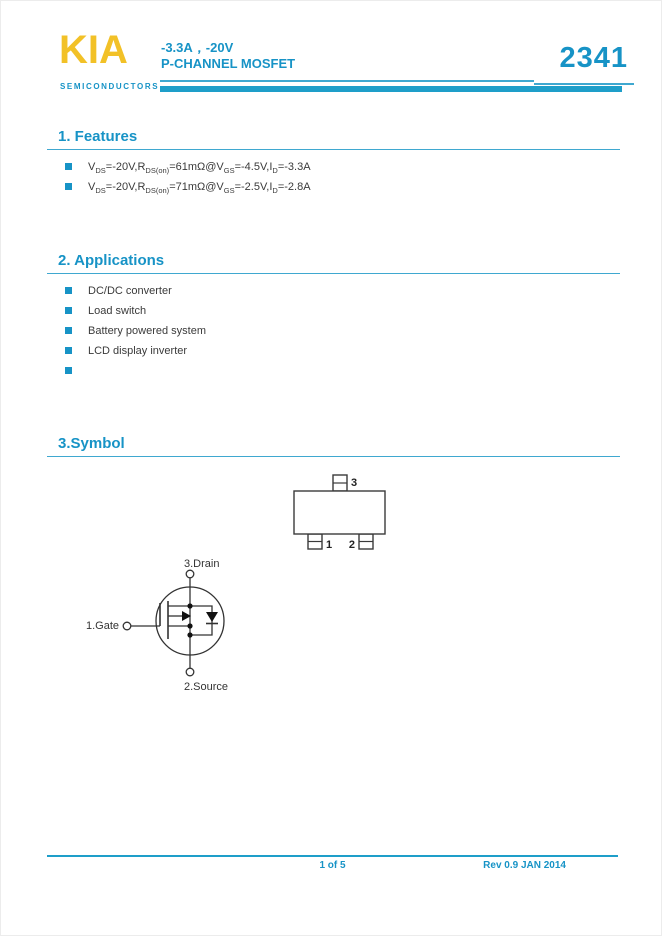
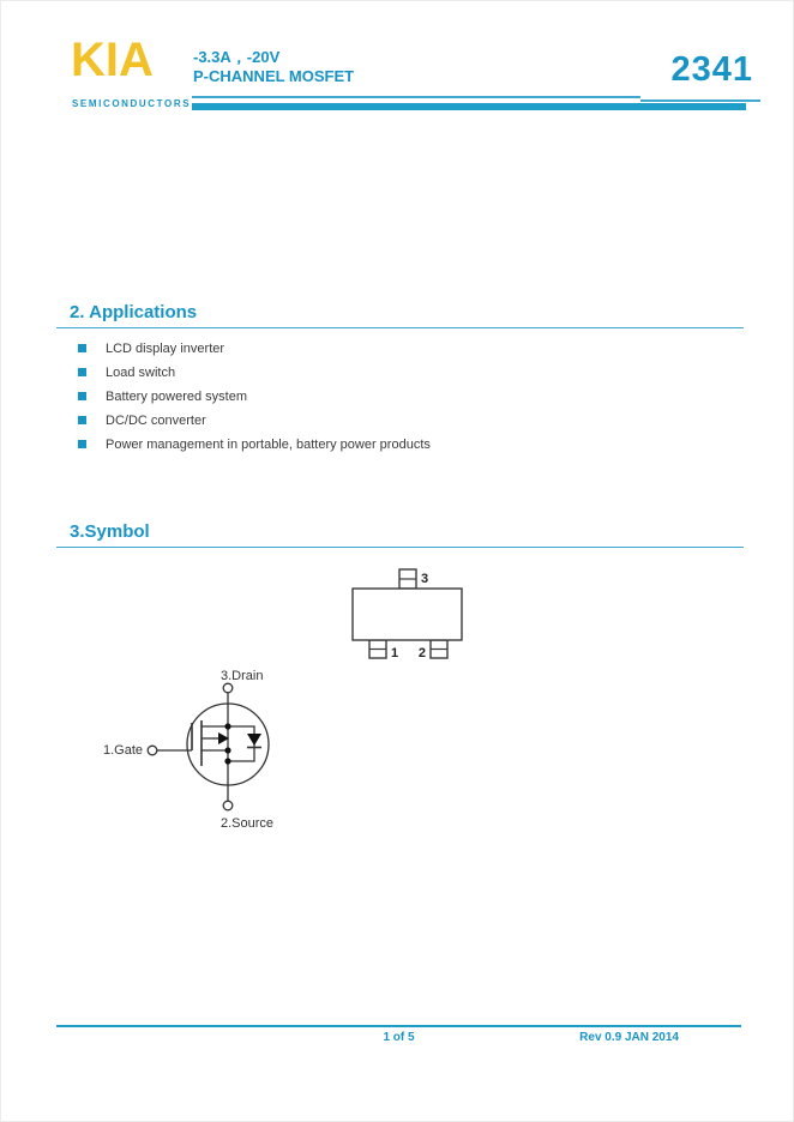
  KIA
  SEMICONDUCTORS
  -3.3A，-20V
  P-CHANNEL MOSFET
  2341
- 1. Features
- VDS=-20V,RDS(on)=61mΩ@VGS=-4.5V,ID=-3.3A
- VDS=-20V,RDS(on)=71mΩ@VGS=-2.5V,ID=-2.8A
  2. Applications
- DC/DC converter
+ LCD display inverter
  Load switch
  Battery powered system
- LCD display inverter
+ DC/DC converter
+ Power management in portable, battery power products
  3.Symbol
  3
  1
  2
  3.Drain
  1.Gate
  2.Source
  1 of 5
  Rev 0.9 JAN 2014
